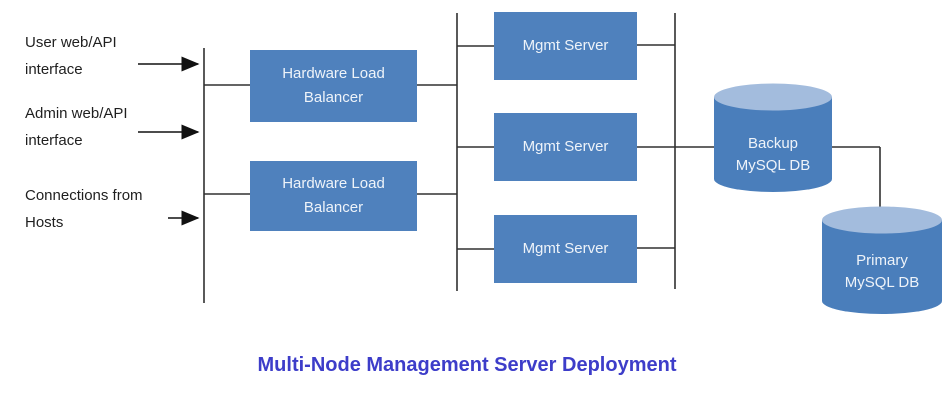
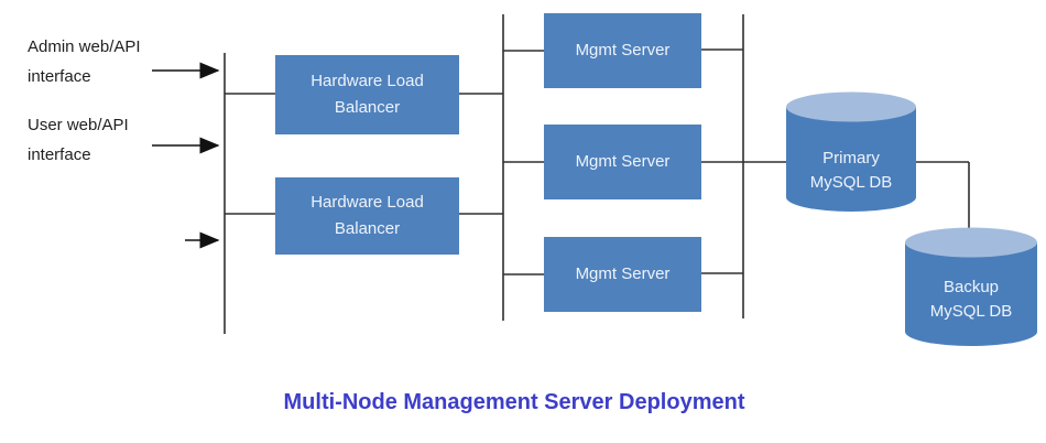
- User web/API
+ Admin web/API
  interface
- Admin web/API
+ User web/API
  interface
- Connections from
- Hosts
  Hardware Load
  Balancer
  Hardware Load
  Balancer
  Mgmt Server
  Mgmt Server
  Mgmt Server
- Backup
+ Primary
  MySQL DB
- Primary
+ Backup
  MySQL DB
  Multi-Node Management Server Deployment
